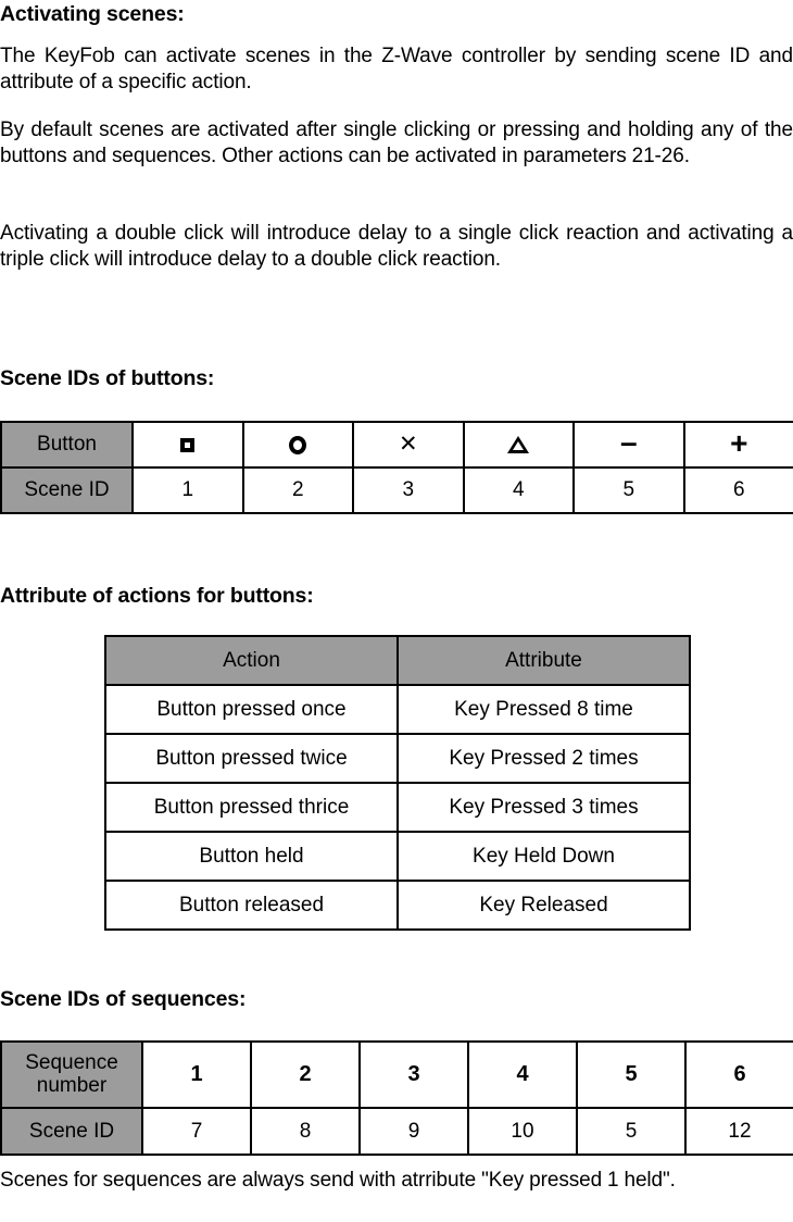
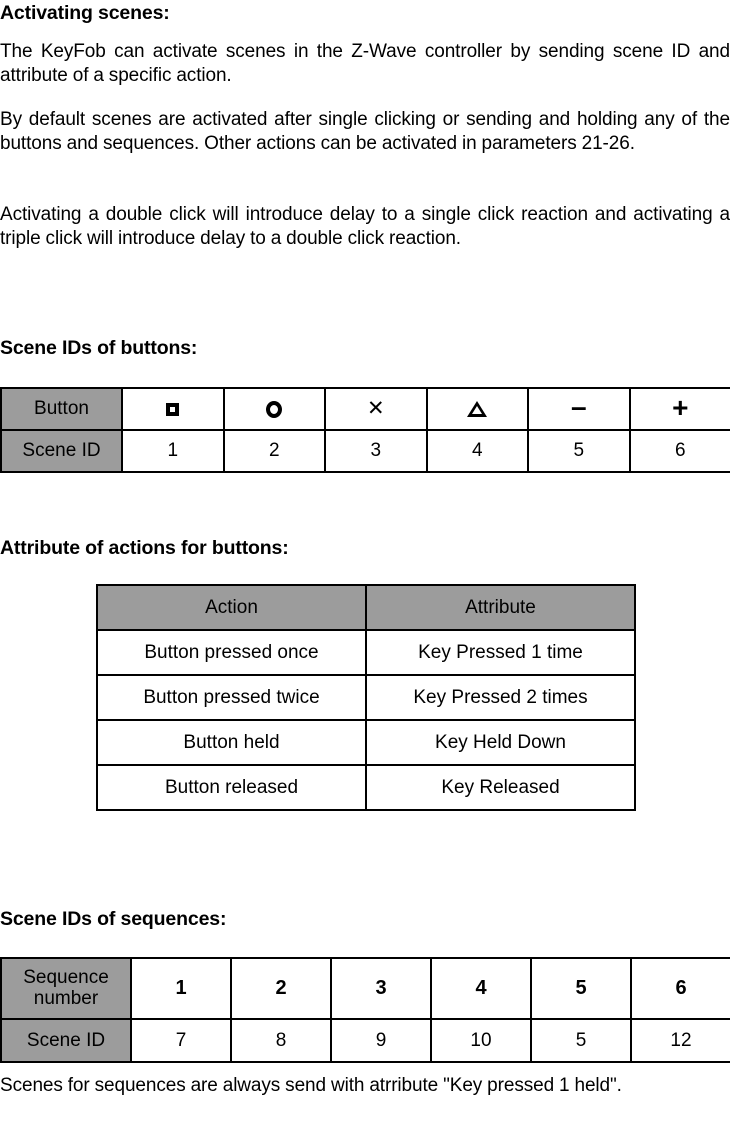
  Activating scenes:
  The KeyFob can activate scenes in the Z-Wave controller by sending scene ID and attribute of a specific action.
- By default scenes are activated after single clicking or pressing and holding any of the buttons and sequences. Other actions can be activated in parameters 21-26.
+ By default scenes are activated after single clicking or sending and holding any of the buttons and sequences. Other actions can be activated in parameters 21-26.
  Activating a double click will introduce delay to a single click reaction and activating a triple click will introduce delay to a double click reaction.
  Scene IDs of buttons:
  Button			✕		–	+
  Scene ID	1	2	3	4	5	6
  Attribute of actions for buttons:
  Action	Attribute
- Button pressed once	Key Pressed 8 time
+ Button pressed once	Key Pressed 1 time
  Button pressed twice	Key Pressed 2 times
- Button pressed thrice	Key Pressed 3 times
  Button held	Key Held Down
  Button released	Key Released
  Scene IDs of sequences:
  Sequence number	1	2	3	4	5	6
  Scene ID	7	8	9	10	5	12
  Scenes for sequences are always send with atrribute "Key pressed 1 held".
